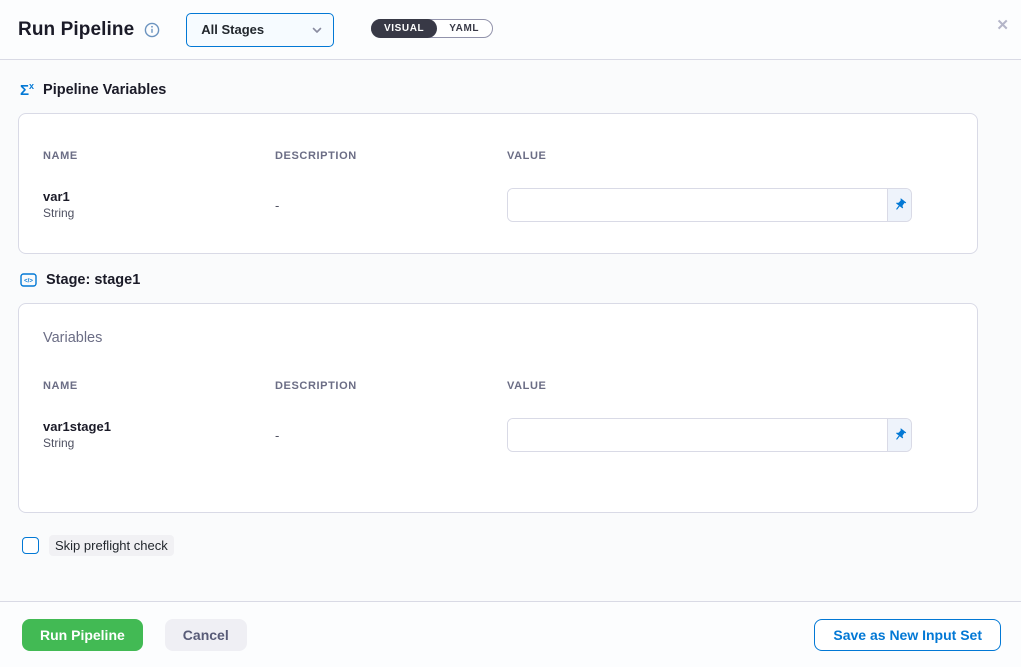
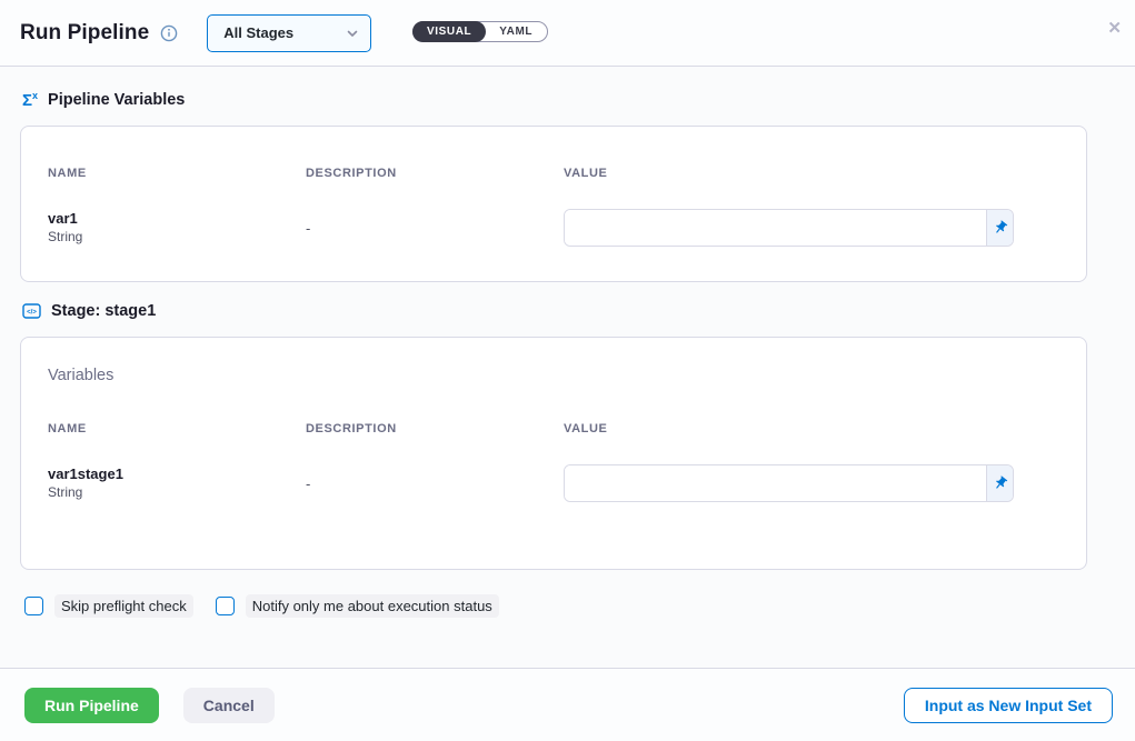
  Run Pipeline
  All Stages
  VISUAL
  YAML
  ✕
  Σx
  Pipeline Variables
  NAME
  DESCRIPTION
  VALUE
  var1
  String
  -
  Stage: stage1
  Variables
  NAME
  DESCRIPTION
  VALUE
  var1stage1
  String
  -
  Skip preflight check
+ Notify only me about execution status
  Run Pipeline
  Cancel
- Save as New Input Set
+ Input as New Input Set
